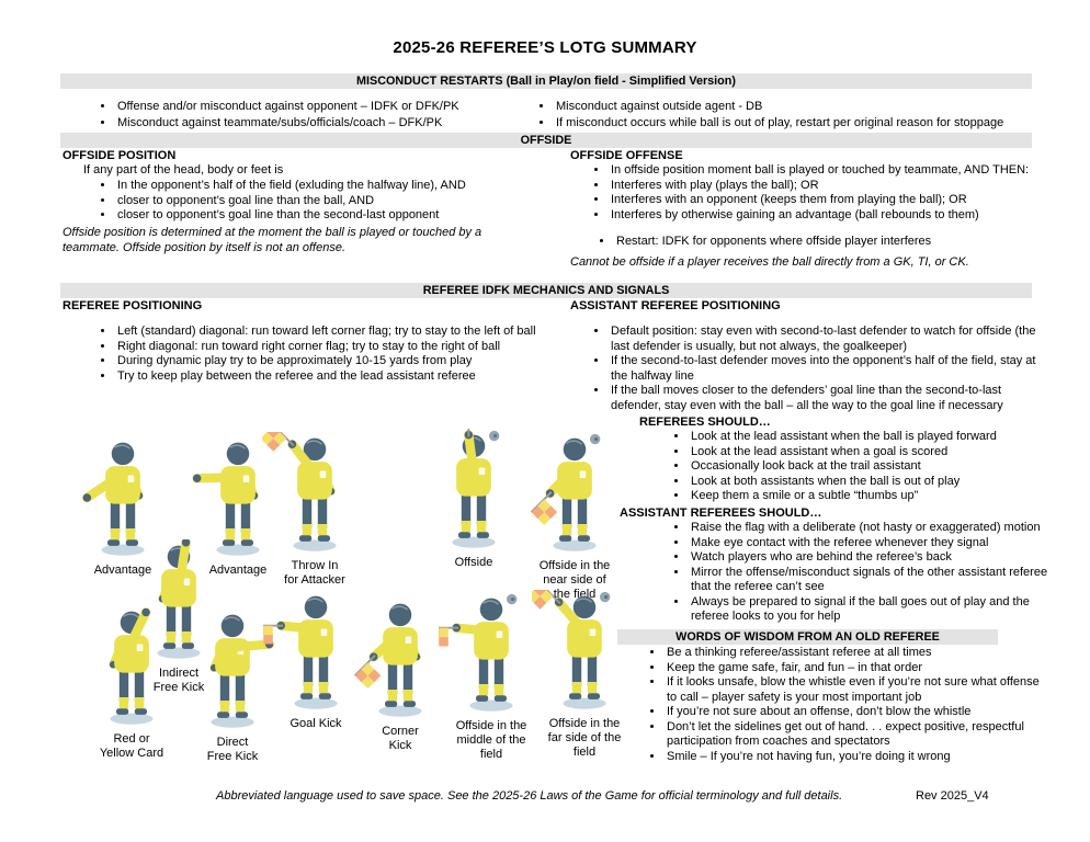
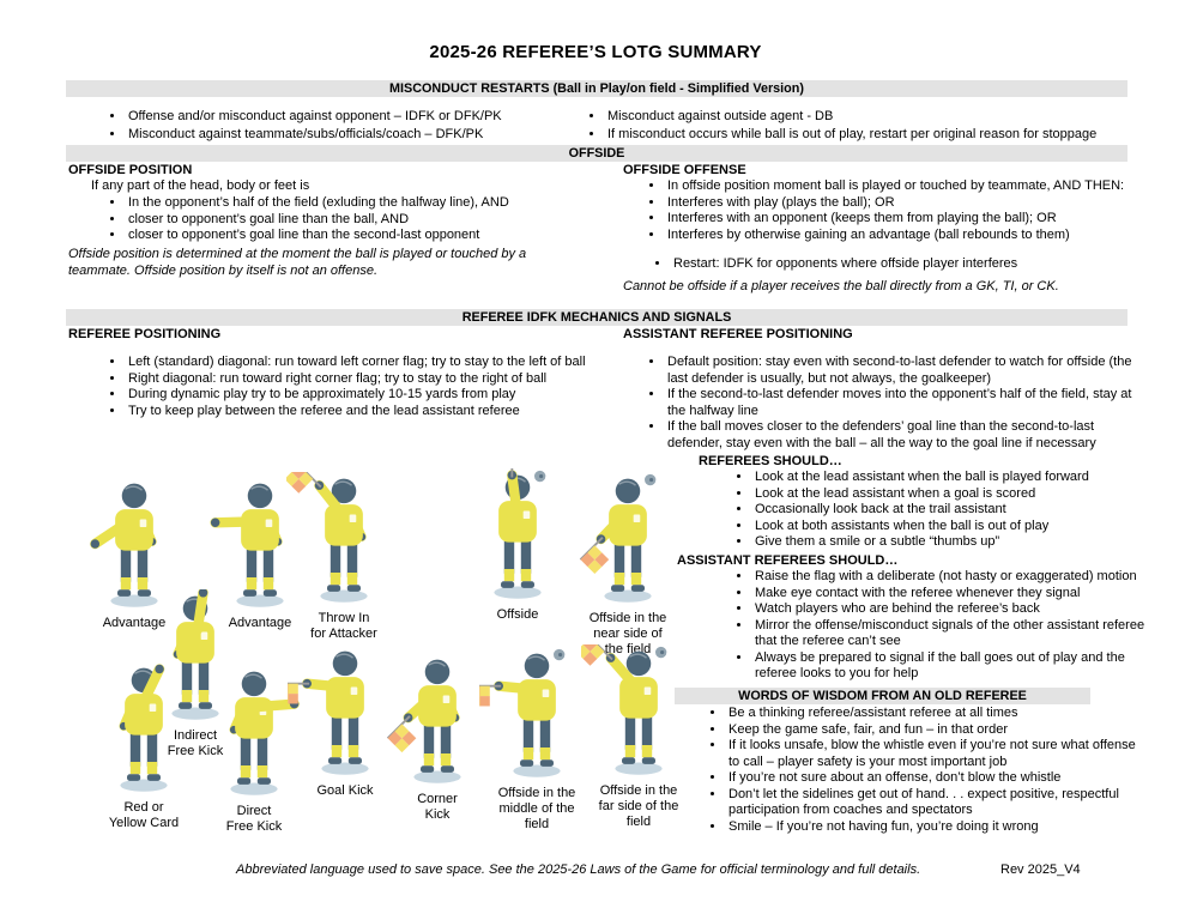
  2025-26 REFEREE’S LOTG SUMMARY
  MISCONDUCT RESTARTS (Ball in Play/on field - Simplified Version)
  Offense and/or misconduct against opponent – IDFK or DFK/PK
  Misconduct against teammate/subs/officials/coach – DFK/PK
  Misconduct against outside agent - DB
  If misconduct occurs while ball is out of play, restart per original reason for stoppage
  OFFSIDE
  OFFSIDE POSITION
  If any part of the head, body or feet is
  In the opponent’s half of the field (exluding the halfway line), AND
  closer to opponent’s goal line than the ball, AND
  closer to opponent’s goal line than the second-last opponent
  Offside position is determined at the moment the ball is played or touched by a teammate. Offside position by itself is not an offense.
  OFFSIDE OFFENSE
  In offside position moment ball is played or touched by teammate, AND THEN:
  Interferes with play (plays the ball); OR
  Interferes with an opponent (keeps them from playing the ball); OR
  Interferes by otherwise gaining an advantage (ball rebounds to them)
  Restart: IDFK for opponents where offside player interferes
  Cannot be offside if a player receives the ball directly from a GK, TI, or CK.
  REFEREE IDFK MECHANICS AND SIGNALS
  REFEREE POSITIONING
  Left (standard) diagonal: run toward left corner flag; try to stay to the left of ball
  Right diagonal: run toward right corner flag; try to stay to the right of ball
  During dynamic play try to be approximately 10-15 yards from play
  Try to keep play between the referee and the lead assistant referee
  ASSISTANT REFEREE POSITIONING
  Default position: stay even with second-to-last defender to watch for offside (the last defender is usually, but not always, the goalkeeper)
  If the second-to-last defender moves into the opponent’s half of the field, stay at the halfway line
  If the ball moves closer to the defenders’ goal line than the second-to-last defender, stay even with the ball – all the way to the goal line if necessary
  REFEREES SHOULD…
  Look at the lead assistant when the ball is played forward
  Look at the lead assistant when a goal is scored
  Occasionally look back at the trail assistant
  Look at both assistants when the ball is out of play
- Keep them a smile or a subtle “thumbs up”
+ Give them a smile or a subtle “thumbs up”
  ASSISTANT REFEREES SHOULD…
  Raise the flag with a deliberate (not hasty or exaggerated) motion
  Make eye contact with the referee whenever they signal
  Watch players who are behind the referee’s back
  Mirror the offense/misconduct signals of the other assistant referee that the referee can’t see
  Always be prepared to signal if the ball goes out of play and the referee looks to you for help
  WORDS OF WISDOM FROM AN OLD REFEREE
  Be a thinking referee/assistant referee at all times
  Keep the game safe, fair, and fun – in that order
  If it looks unsafe, blow the whistle even if you’re not sure what offense to call – player safety is your most important job
  If you’re not sure about an offense, don’t blow the whistle
  Don’t let the sidelines get out of hand. . . expect positive, respectful participation from coaches and spectators
  Smile – If you’re not having fun, you’re doing it wrong
  Advantage
  Advantage
  Throw In
  for Attacker
  Offside
  Offside in the
  near side of
  the field
  Indirect
  Free Kick
  Red or
  Yellow Card
  Direct
  Free Kick
  Goal Kick
  Corner
  Kick
  Offside in the
  middle of the
  field
  Offside in the
  far side of the
  field
  Abbreviated language used to save space. See the 2025-26 Laws of the Game for official terminology and full details.
  Rev 2025_V4
